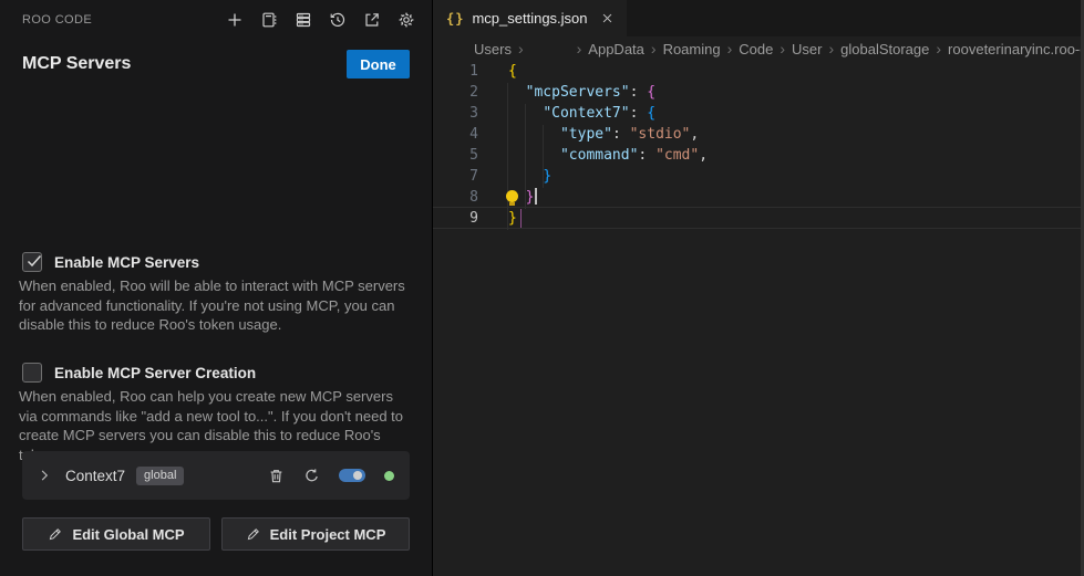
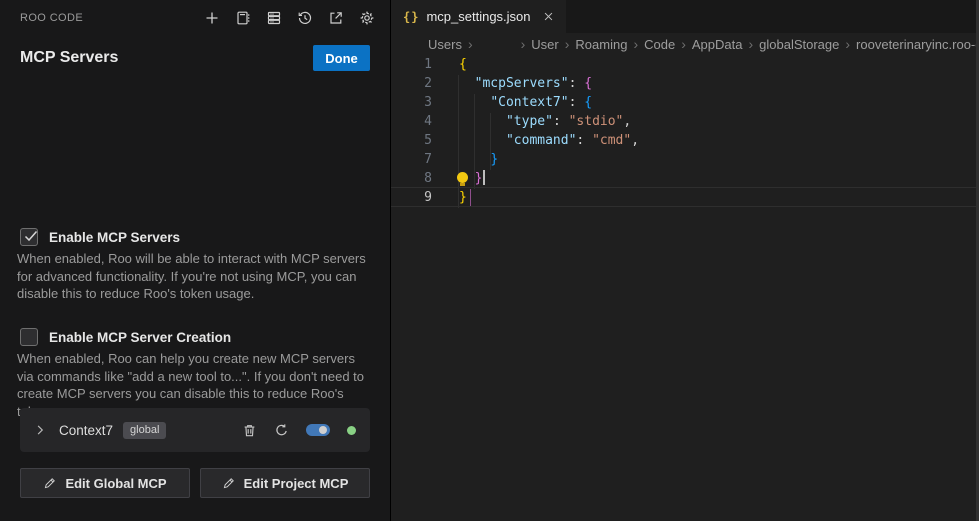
  ROO CODE
  MCP Servers
  Done
  Enable MCP Servers
  When enabled, Roo will be able to interact with MCP servers for advanced functionality. If you're not using MCP, you can disable this to reduce Roo's token usage.
  Enable MCP Server Creation
  When enabled, Roo can help you create new MCP servers via commands like "add a new tool to...". If you don't need to create MCP servers you can disable this to reduce Roo's t
  Context7
  global
  Edit Global MCP
  Edit Project MCP
  {}
  mcp_settings.json
  Users
  ›
  ›
- AppData
+ User
  ›
  Roaming
  ›
  Code
  ›
- User
+ AppData
  ›
  globalStorage
  ›
  rooveterinaryinc.roo-
  1
  {
  2
  "mcpServers": {
  3
  "Context7": {
  4
  "type": "stdio",
  5
  "command": "cmd",
  7
  }
  8
  }
  9
  }
